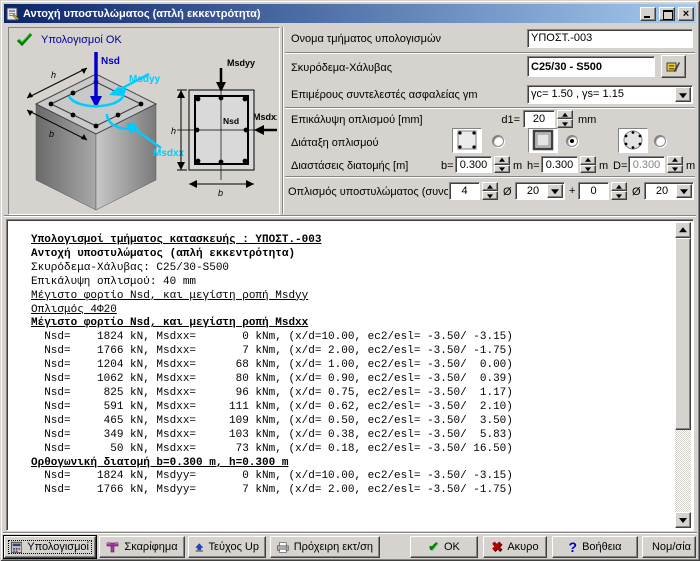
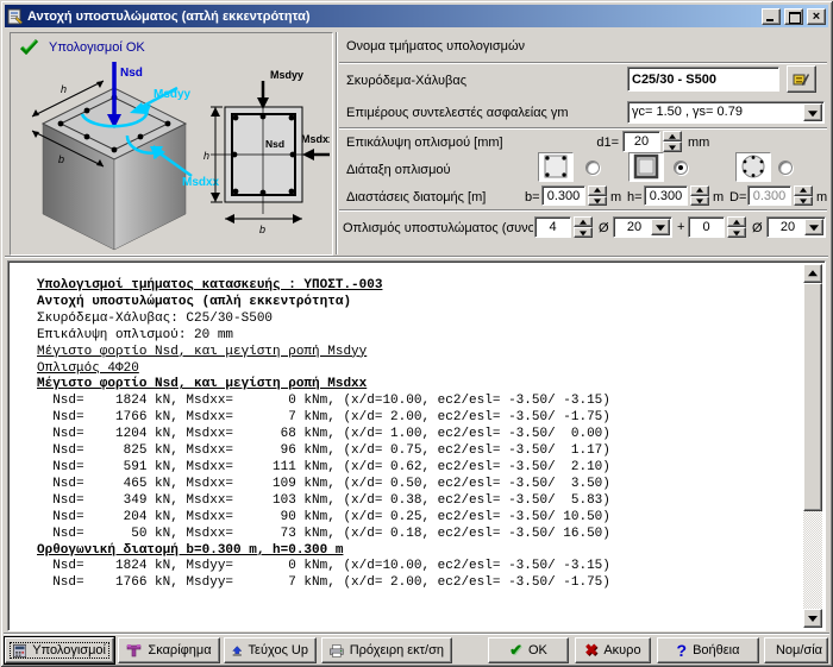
  Αντοχή υποστυλώματος (απλή εκκεντρότητα)
  ×
  Υπολογισμοί OK
  h
  b
  Nsd
  Msdyy
  Msdx
  Msdyy
  Msdx
  Nsd
  h
  b
  Ονομα τμήματος υπολογισμών
- ΥΠΟΣΤ.-003
  Σκυρόδεμα-Χάλυβας
  C25/30 - S500
  Επιμέρους συντελεστές ασφαλείας γm
- γc= 1.50 , γs= 1.15
+ γc= 1.50 , γs= 0.79
  Επικάλυψη οπλισμού [mm]
  d1=
  20
  mm
  Διάταξη οπλισμού
  Διαστάσεις διατομής [m]
  b=
  0.300
  m
  h=
  0.300
  m
  D=
  0.300
  m
  Οπλισμός υποστυλώματος (συνο
  4
  Ø
  20
  +
  0
  Ø
  20
  Υπολογισμοί τμήματος κατασκευής : ΥΠΟΣΤ.-003
  Αντοχή υποστυλώματος (απλή εκκεντρότητα)
  Σκυρόδεμα-Χάλυβας: C25/30-S500
- Επικάλυψη οπλισμού: 40 mm
+ Επικάλυψη οπλισμού: 20 mm
  Μέγιστο φορτίο Nsd, και μεγίστη ροπή Msdyy
  Οπλισμός 4Φ20
  Μέγιστο φορτίο Nsd, και μεγίστη ροπή Msdxx
  Nsd= 1824 kN, Msdxx= 0 kNm, (x/d=10.00, ec2/esl= -3.50/ -3.15)
  Nsd= 1766 kN, Msdxx= 7 kNm, (x/d= 2.00, ec2/esl= -3.50/ -1.75)
  Nsd= 1204 kN, Msdxx= 68 kNm, (x/d= 1.00, ec2/esl= -3.50/ 0.00)
- Nsd= 1062 kN, Msdxx= 80 kNm, (x/d= 0.90, ec2/esl= -3.50/ 0.39)
  Nsd= 825 kN, Msdxx= 96 kNm, (x/d= 0.75, ec2/esl= -3.50/ 1.17)
  Nsd= 591 kN, Msdxx= 111 kNm, (x/d= 0.62, ec2/esl= -3.50/ 2.10)
  Nsd= 465 kN, Msdxx= 109 kNm, (x/d= 0.50, ec2/esl= -3.50/ 3.50)
  Nsd= 349 kN, Msdxx= 103 kNm, (x/d= 0.38, ec2/esl= -3.50/ 5.83)
+ Nsd= 204 kN, Msdxx= 90 kNm, (x/d= 0.25, ec2/esl= -3.50/ 10.50)
  Nsd= 50 kN, Msdxx= 73 kNm, (x/d= 0.18, ec2/esl= -3.50/ 16.50)
  Ορθογωνική διατομή b=0.300 m, h=0.300 m
  Nsd= 1824 kN, Msdyy= 0 kNm, (x/d=10.00, ec2/esl= -3.50/ -3.15)
  Nsd= 1766 kN, Msdyy= 7 kNm, (x/d= 2.00, ec2/esl= -3.50/ -1.75)
  Υπολογισμοί
  Σκαρίφημα
  Τεύχος Up
  Πρόχειρη εκτ/ση
  ✔
  OK
  ✖
  Ακυρο
  ?
  Βοήθεια
  Νομ/σία
